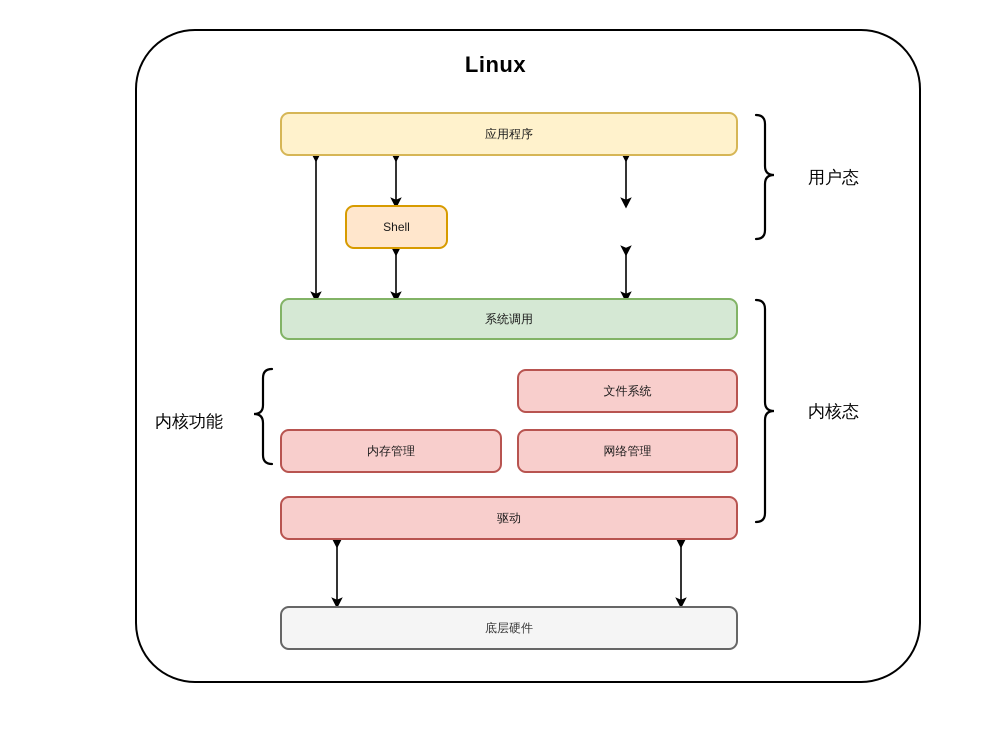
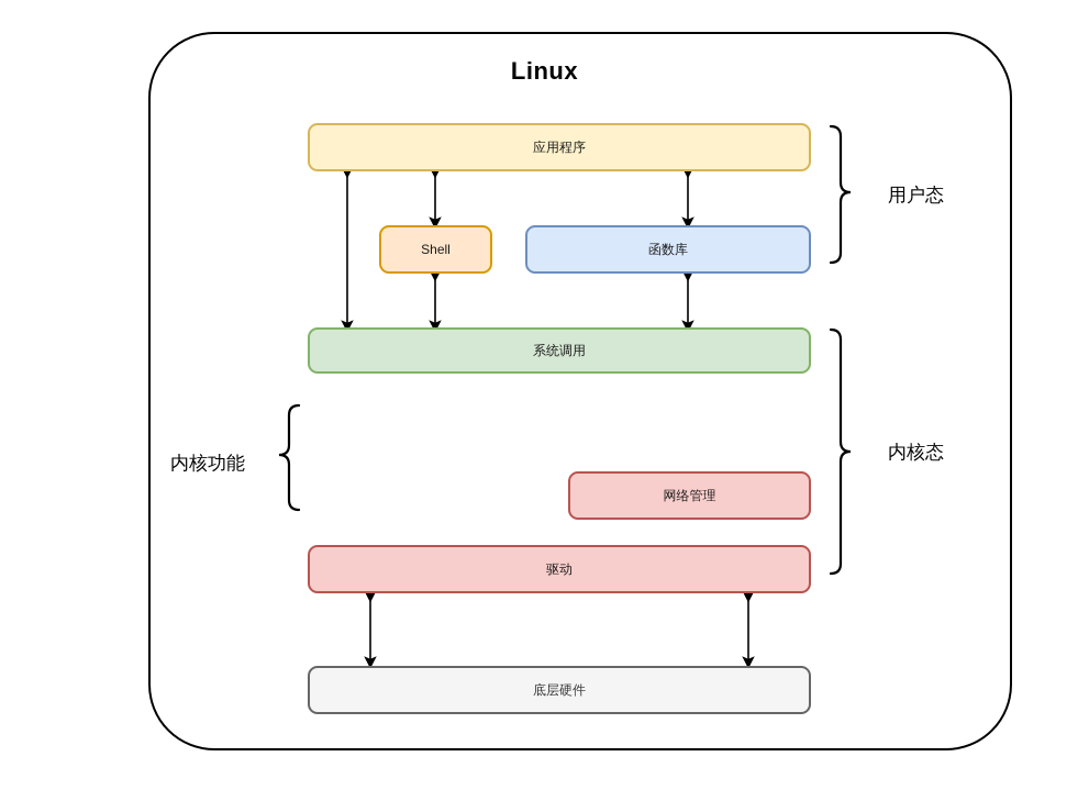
  Linux
  应用程序
  Shell
+ 函数库
  系统调用
- 文件系统
- 内存管理
  网络管理
  驱动
  底层硬件
  用户态
  内核态
  内核功能
